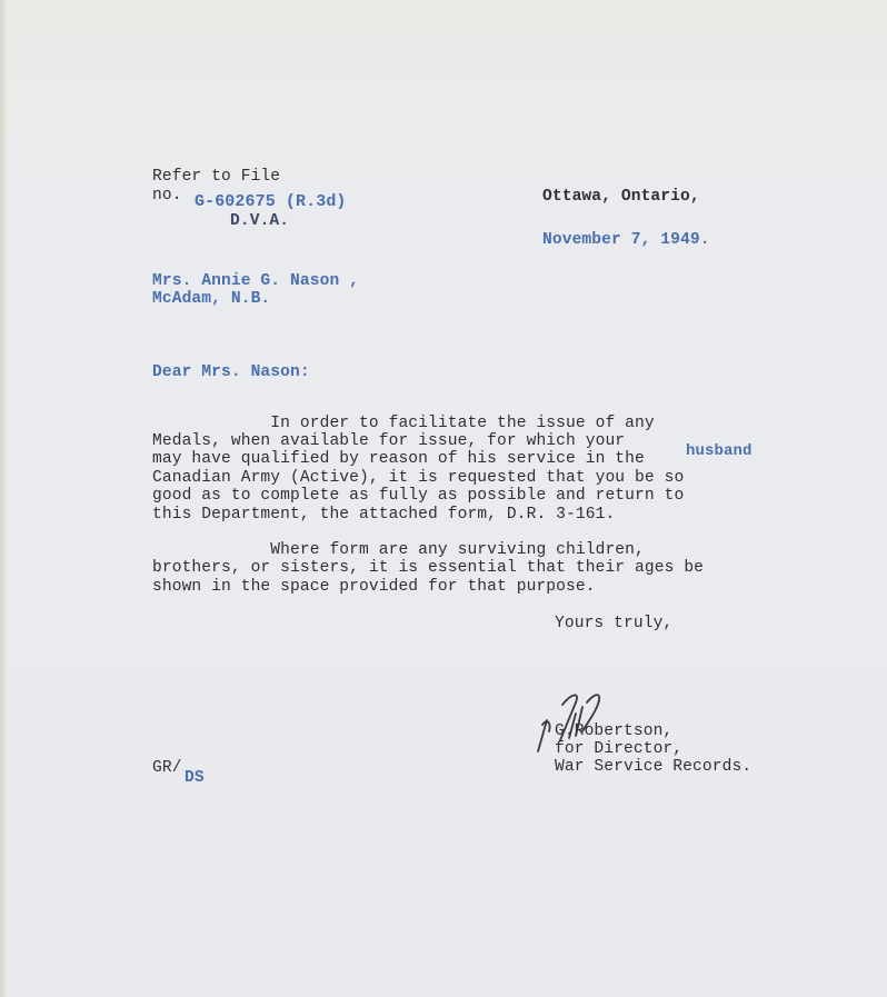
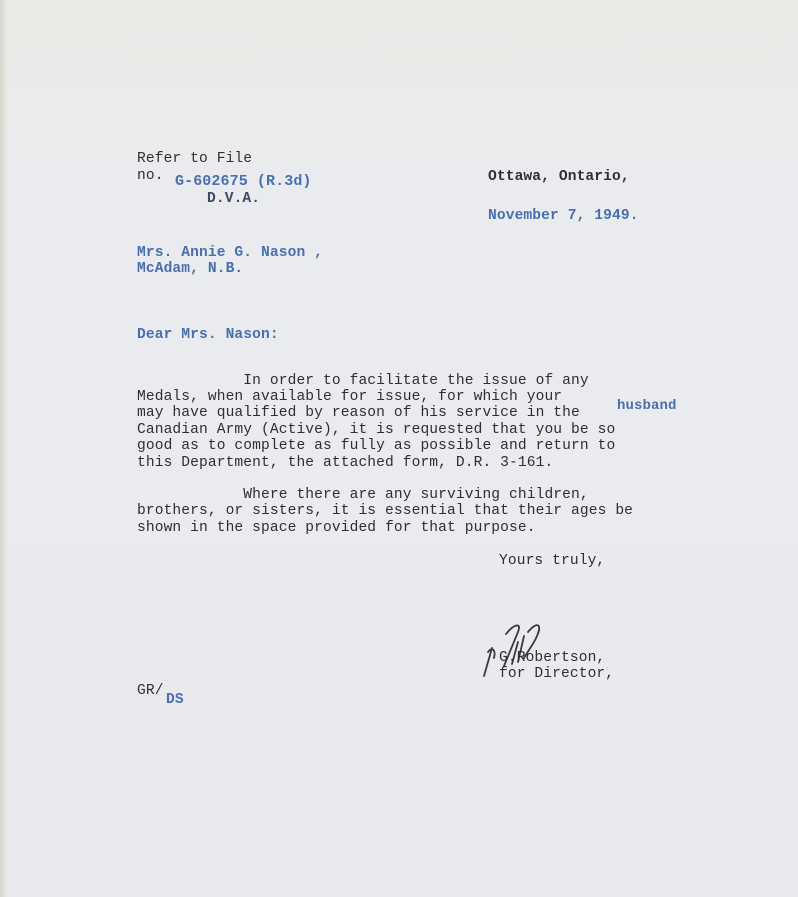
  Refer to File
  no.
  G-602675 (R.3d)
  D.V.A.
  Ottawa, Ontario,
  November 7, 1949.
  Mrs. Annie G. Nason ,
  McAdam, N.B.
  Dear Mrs. Nason:
  In order to facilitate the issue of any
  Medals, when available for issue, for which your
  may have qualified by reason of his service in the
  Canadian Army (Active), it is requested that you be so
  good as to complete as fully as possible and return to
  this Department, the attached form, D.R. 3-161.
  husband
- Where form are any surviving children,
+ Where there are any surviving children,
  brothers, or sisters, it is essential that their ages be
  shown in the space provided for that purpose.
  Yours truly,
  G.Robertson,
  for Director,
- War Service Records.
  GR/
  DS
